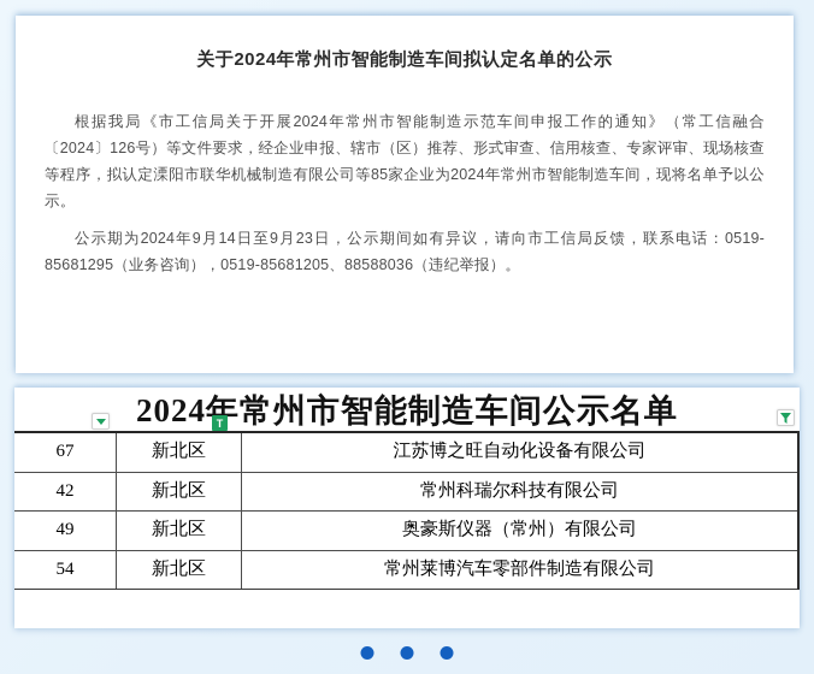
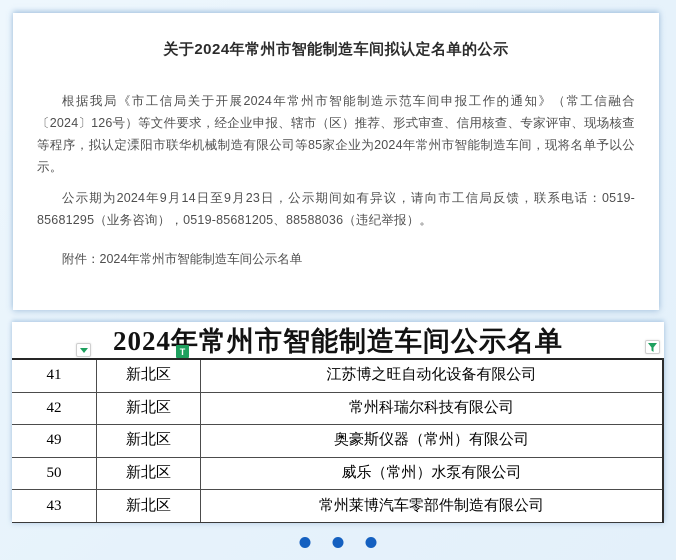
  关于2024年常州市智能制造车间拟认定名单的公示
  根据我局《市工信局关于开展2024年常州市智能制造示范车间申报工作的通知》（常工信融合〔2024〕126号）等文件要求，经企业申报、辖市（区）推荐、形式审查、信用核查、专家评审、现场核查等程序，拟认定溧阳市联华机械制造有限公司等85家企业为2024年常州市智能制造车间，现将名单予以公示。
  公示期为2024年9月14日至9月23日，公示期间如有异议，请向市工信局反馈，联系电话：0519-85681295（业务咨询），0519-85681205、88588036（违纪举报）。
+ 附件：2024年常州市智能制造车间公示名单
  2024年常州市智能制造车间公示名单
  T
- 67	新北区	江苏博之旺自动化设备有限公司
+ 41	新北区	江苏博之旺自动化设备有限公司
  42	新北区	常州科瑞尔科技有限公司
  49	新北区	奥豪斯仪器（常州）有限公司
+ 50	新北区	威乐（常州）水泵有限公司
- 54	新北区	常州莱博汽车零部件制造有限公司
+ 43	新北区	常州莱博汽车零部件制造有限公司
